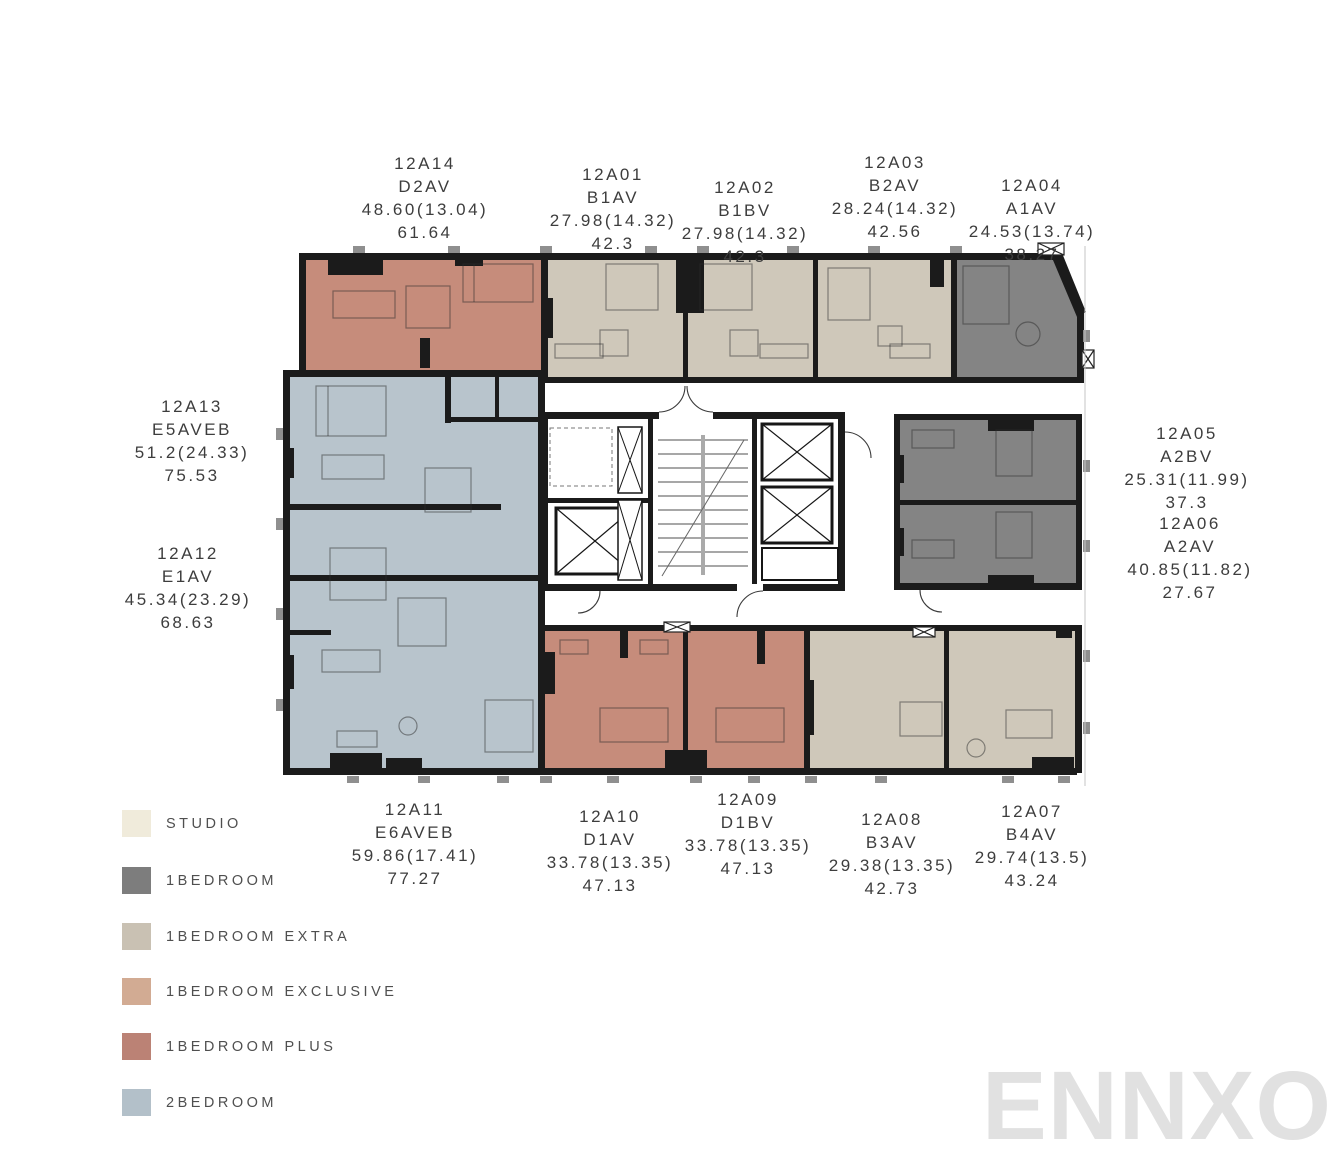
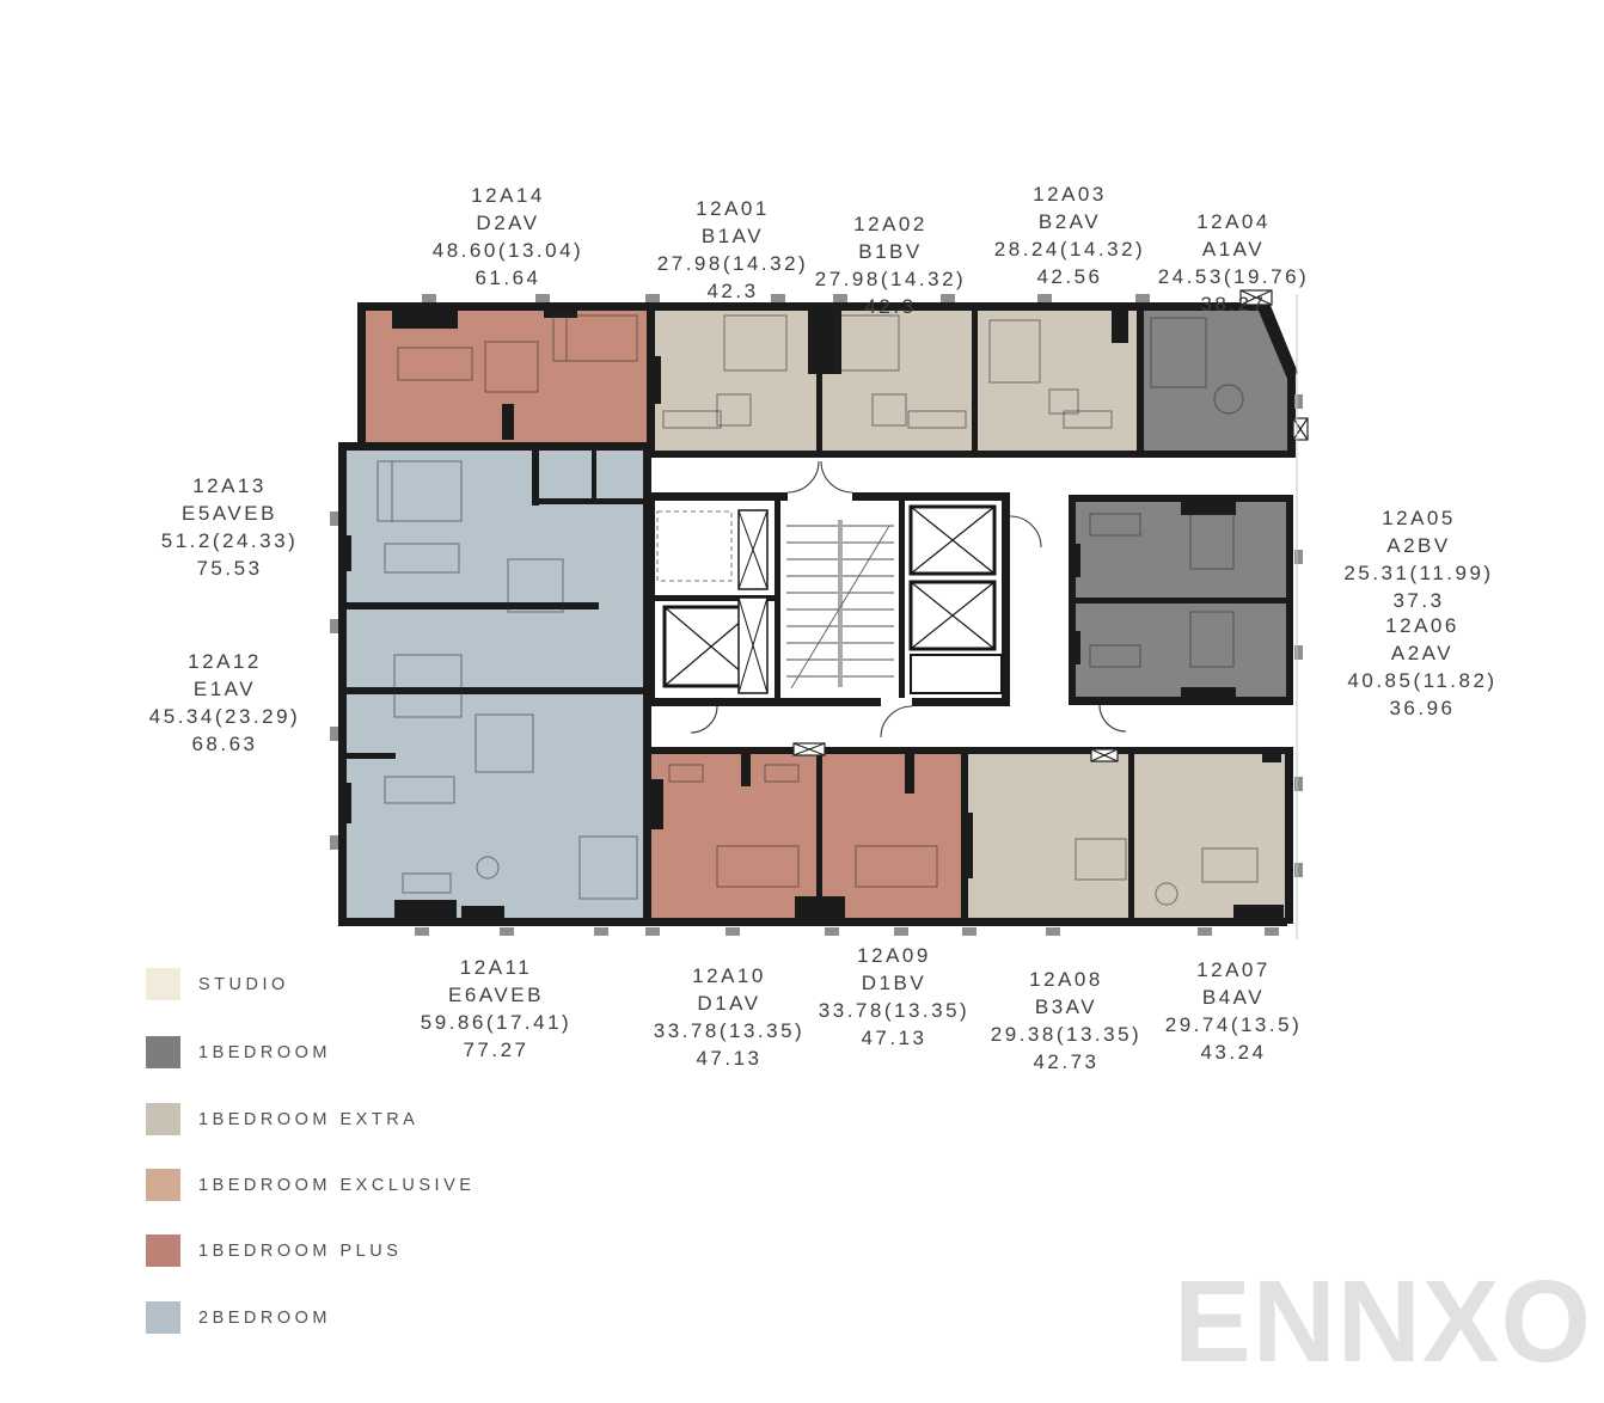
  12A14
  D2AV
  48.60(13.04)
  61.64
  12A01
  B1AV
  27.98(14.32)
  42.3
  12A02
  B1BV
  27.98(14.32)
  42.3
  12A03
  B2AV
  28.24(14.32)
  42.56
  12A04
  A1AV
- 24.53(13.74)
+ 24.53(19.76)
  38.27
  12A05
  A2BV
  25.31(11.99)
  37.3
  12A06
  A2AV
  40.85(11.82)
- 27.67
+ 36.96
  12A13
  E5AVEB
  51.2(24.33)
  75.53
  12A12
  E1AV
  45.34(23.29)
  68.63
  12A11
  E6AVEB
  59.86(17.41)
  77.27
  12A10
  D1AV
  33.78(13.35)
  47.13
  12A09
  D1BV
  33.78(13.35)
  47.13
  12A08
  B3AV
  29.38(13.35)
  42.73
  12A07
  B4AV
  29.74(13.5)
  43.24
  STUDIO
  1BEDROOM
  1BEDROOM EXTRA
  1BEDROOM EXCLUSIVE
  1BEDROOM PLUS
  2BEDROOM
  ENNXO
